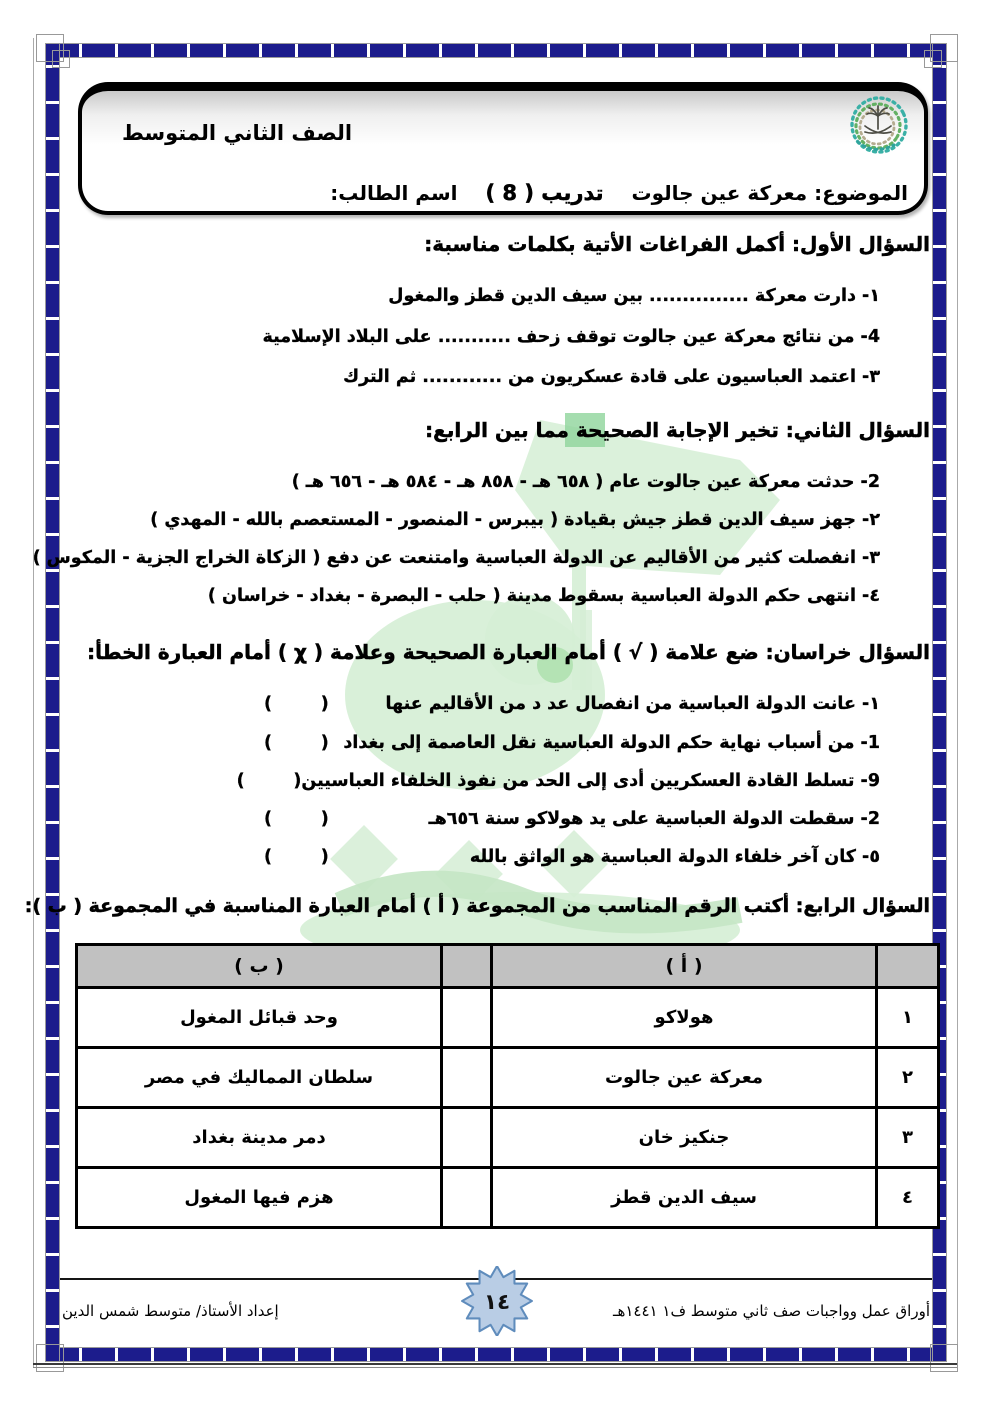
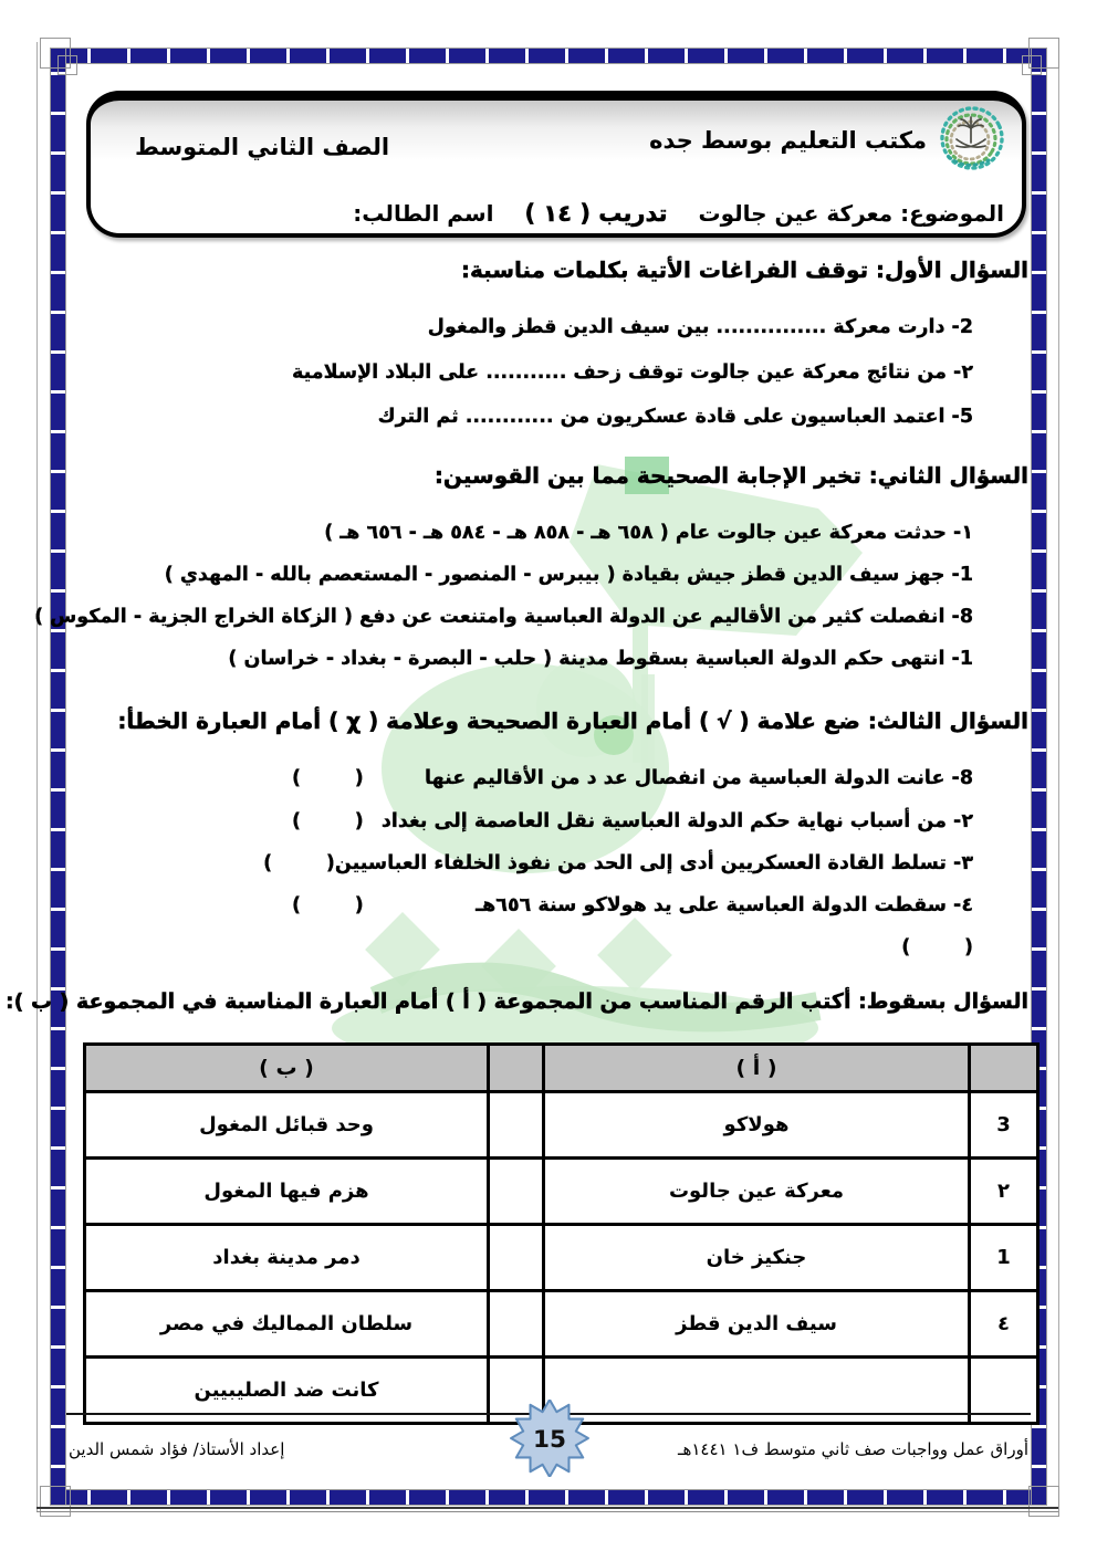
+ مكتب التعليم بوسط جده
  الصف الثاني المتوسط
  الموضوع: معركة عين جالوت
- تدريب ( 8 )
+ تدريب ( ١٤ )
  اسم الطالب:
- السؤال الأول: أكمل الفراغات الأتية بكلمات مناسبة:
+ السؤال الأول: توقف الفراغات الأتية بكلمات مناسبة:
- ١- دارت معركة ............... بين سيف الدين قطز والمغول
+ 2- دارت معركة ............... بين سيف الدين قطز والمغول
- 4- من نتائج معركة عين جالوت توقف زحف ........... على البلاد الإسلامية
+ ٢- من نتائج معركة عين جالوت توقف زحف ........... على البلاد الإسلامية
- ٣- اعتمد العباسيون على قادة عسكريون من ............ ثم الترك
+ 5- اعتمد العباسيون على قادة عسكريون من ............ ثم الترك
- السؤال الثاني: تخير الإجابة الصحيحة مما بين الرابع:
+ السؤال الثاني: تخير الإجابة الصحيحة مما بين القوسين:
- 2- حدثت معركة عين جالوت عام ( ٦٥٨ هـ - ٨٥٨ هـ - ٥٨٤ هـ - ٦٥٦ هـ )
+ ١- حدثت معركة عين جالوت عام ( ٦٥٨ هـ - ٨٥٨ هـ - ٥٨٤ هـ - ٦٥٦ هـ )
- ٢- جهز سيف الدين قطز جيش بقيادة ( بيبرس - المنصور - المستعصم بالله - المهدي )
+ 1- جهز سيف الدين قطز جيش بقيادة ( بيبرس - المنصور - المستعصم بالله - المهدي )
- ٣- انفصلت كثير من الأقاليم عن الدولة العباسية وامتنعت عن دفع ( الزكاة الخراج الجزية - المكوس )
+ 8- انفصلت كثير من الأقاليم عن الدولة العباسية وامتنعت عن دفع ( الزكاة الخراج الجزية - المكوس )
- ٤- انتهى حكم الدولة العباسية بسقوط مدينة ( حلب - البصرة - بغداد - خراسان )
+ 1- انتهى حكم الدولة العباسية بسقوط مدينة ( حلب - البصرة - بغداد - خراسان )
- السؤال خراسان: ضع علامة ( √ ) أمام العبارة الصحيحة وعلامة ( χ ) أمام العبارة الخطأ:
+ السؤال الثالث: ضع علامة ( √ ) أمام العبارة الصحيحة وعلامة ( χ ) أمام العبارة الخطأ:
- ١- عانت الدولة العباسية من انفصال عد د من الأقاليم عنها
+ 8- عانت الدولة العباسية من انفصال عد د من الأقاليم عنها
  ( )
- 1- من أسباب نهاية حكم الدولة العباسية نقل العاصمة إلى بغداد
+ ٢- من أسباب نهاية حكم الدولة العباسية نقل العاصمة إلى بغداد
  ( )
- 9- تسلط القادة العسكريين أدى إلى الحد من نفوذ الخلفاء العباسيين
+ ٣- تسلط القادة العسكريين أدى إلى الحد من نفوذ الخلفاء العباسيين
  ( )
- 2- سقطت الدولة العباسية على يد هولاكو سنة ٦٥٦هـ
+ ٤- سقطت الدولة العباسية على يد هولاكو سنة ٦٥٦هـ
  ( )
- ٥- كان آخر خلفاء الدولة العباسية هو الواثق بالله
  ( )
- السؤال الرابع: أكتب الرقم المناسب من المجموعة ( أ ) أمام العبارة المناسبة في المجموعة ( ب ):
+ السؤال بسقوط: أكتب الرقم المناسب من المجموعة ( أ ) أمام العبارة المناسبة في المجموعة ( ب ):
  	( أ )		( ب )
- ١	هولاكو		وحد قبائل المغول
+ 3	هولاكو		وحد قبائل المغول
- ٢	معركة عين جالوت		سلطان المماليك في مصر
+ ٢	معركة عين جالوت		هزم فيها المغول
- ٣	جنكيز خان		دمر مدينة بغداد
+ 1	جنكيز خان		دمر مدينة بغداد
- ٤	سيف الدين قطز		هزم فيها المغول
+ ٤	سيف الدين قطز		سلطان المماليك في مصر
+ 			كانت ضد الصليبيين
- ١٤
+ 15
  أوراق عمل وواجبات صف ثاني متوسط ف١ ١٤٤١هـ
- إعداد الأستاذ/ متوسط شمس الدين
+ إعداد الأستاذ/ فؤاد شمس الدين
